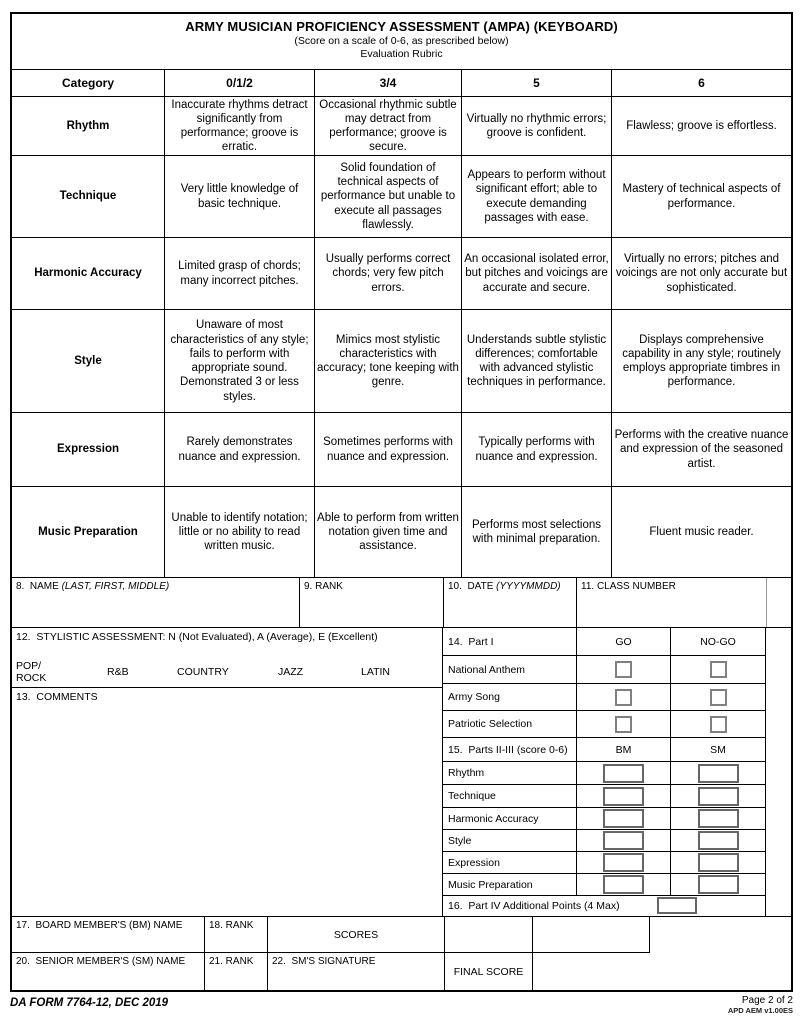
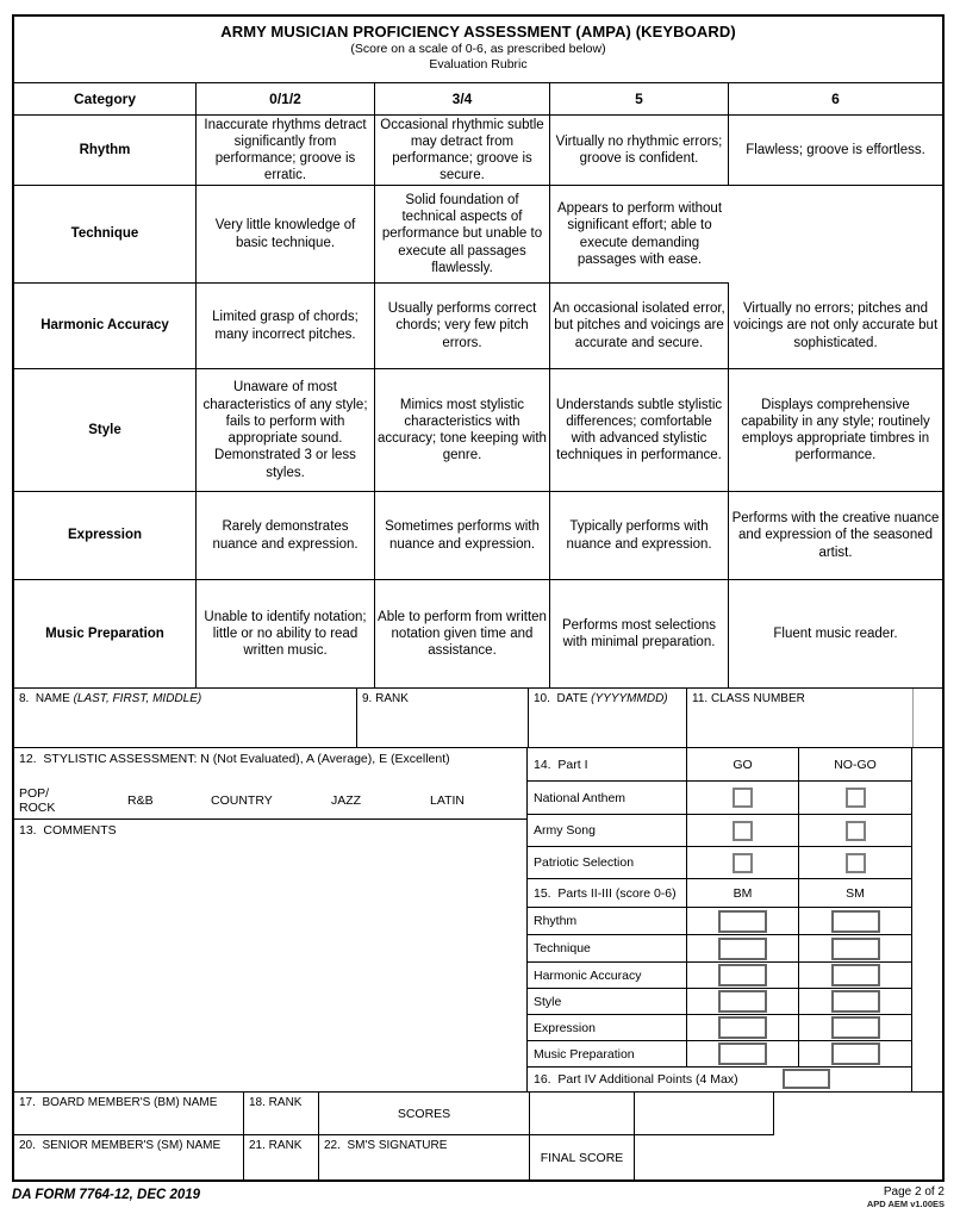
  ARMY MUSICIAN PROFICIENCY ASSESSMENT (AMPA) (KEYBOARD)
  (Score on a scale of 0-6, as prescribed below)
  Evaluation Rubric
  Category
  0/1/2
  3/4
  5
  6
  Rhythm
  Inaccurate rhythms detract significantly from performance; groove is erratic.
  Occasional rhythmic subtle may detract from performance; groove is secure.
  Virtually no rhythmic errors; groove is confident.
  Flawless; groove is effortless.
  Technique
  Very little knowledge of basic technique.
  Solid foundation of technical aspects of performance but unable to execute all passages flawlessly.
  Appears to perform without significant effort; able to execute demanding passages with ease.
- Mastery of technical aspects of performance.
  Harmonic Accuracy
  Limited grasp of chords; many incorrect pitches.
  Usually performs correct chords; very few pitch errors.
  An occasional isolated error, but pitches and voicings are accurate and secure.
  Virtually no errors; pitches and voicings are not only accurate but sophisticated.
  Style
  Unaware of most characteristics of any style; fails to perform with appropriate sound. Demonstrated 3 or less styles.
  Mimics most stylistic characteristics with accuracy; tone keeping with genre.
  Understands subtle stylistic differences; comfortable with advanced stylistic techniques in performance.
  Displays comprehensive capability in any style; routinely employs appropriate timbres in performance.
  Expression
  Rarely demonstrates nuance and expression.
  Sometimes performs with nuance and expression.
  Typically performs with nuance and expression.
  Performs with the creative nuance and expression of the seasoned artist.
  Music Preparation
  Unable to identify notation; little or no ability to read written music.
  Able to perform from written notation given time and assistance.
  Performs most selections with minimal preparation.
  Fluent music reader.
  8. NAME (LAST, FIRST, MIDDLE)
  9. RANK
  10. DATE (YYYYMMDD)
  11. CLASS NUMBER
  12. STYLISTIC ASSESSMENT: N (Not Evaluated), A (Average), E (Excellent)
  POP/
  ROCK
  R&B
  COUNTRY
  JAZZ
  LATIN
  13. COMMENTS
  14. Part I
  GO
  NO-GO
  National Anthem
  Army Song
  Patriotic Selection
  15. Parts II-III (score 0-6)
  BM
  SM
  Rhythm
  Technique
  Harmonic Accuracy
  Style
  Expression
  Music Preparation
  16. Part IV Additional Points (4 Max)
  17. BOARD MEMBER'S (BM) NAME
  18. RANK
  SCORES
  20. SENIOR MEMBER'S (SM) NAME
  21. RANK
  22. SM'S SIGNATURE
  FINAL SCORE
  DA FORM 7764-12, DEC 2019
  Page 2 of 2
  APD AEM v1.00ES
